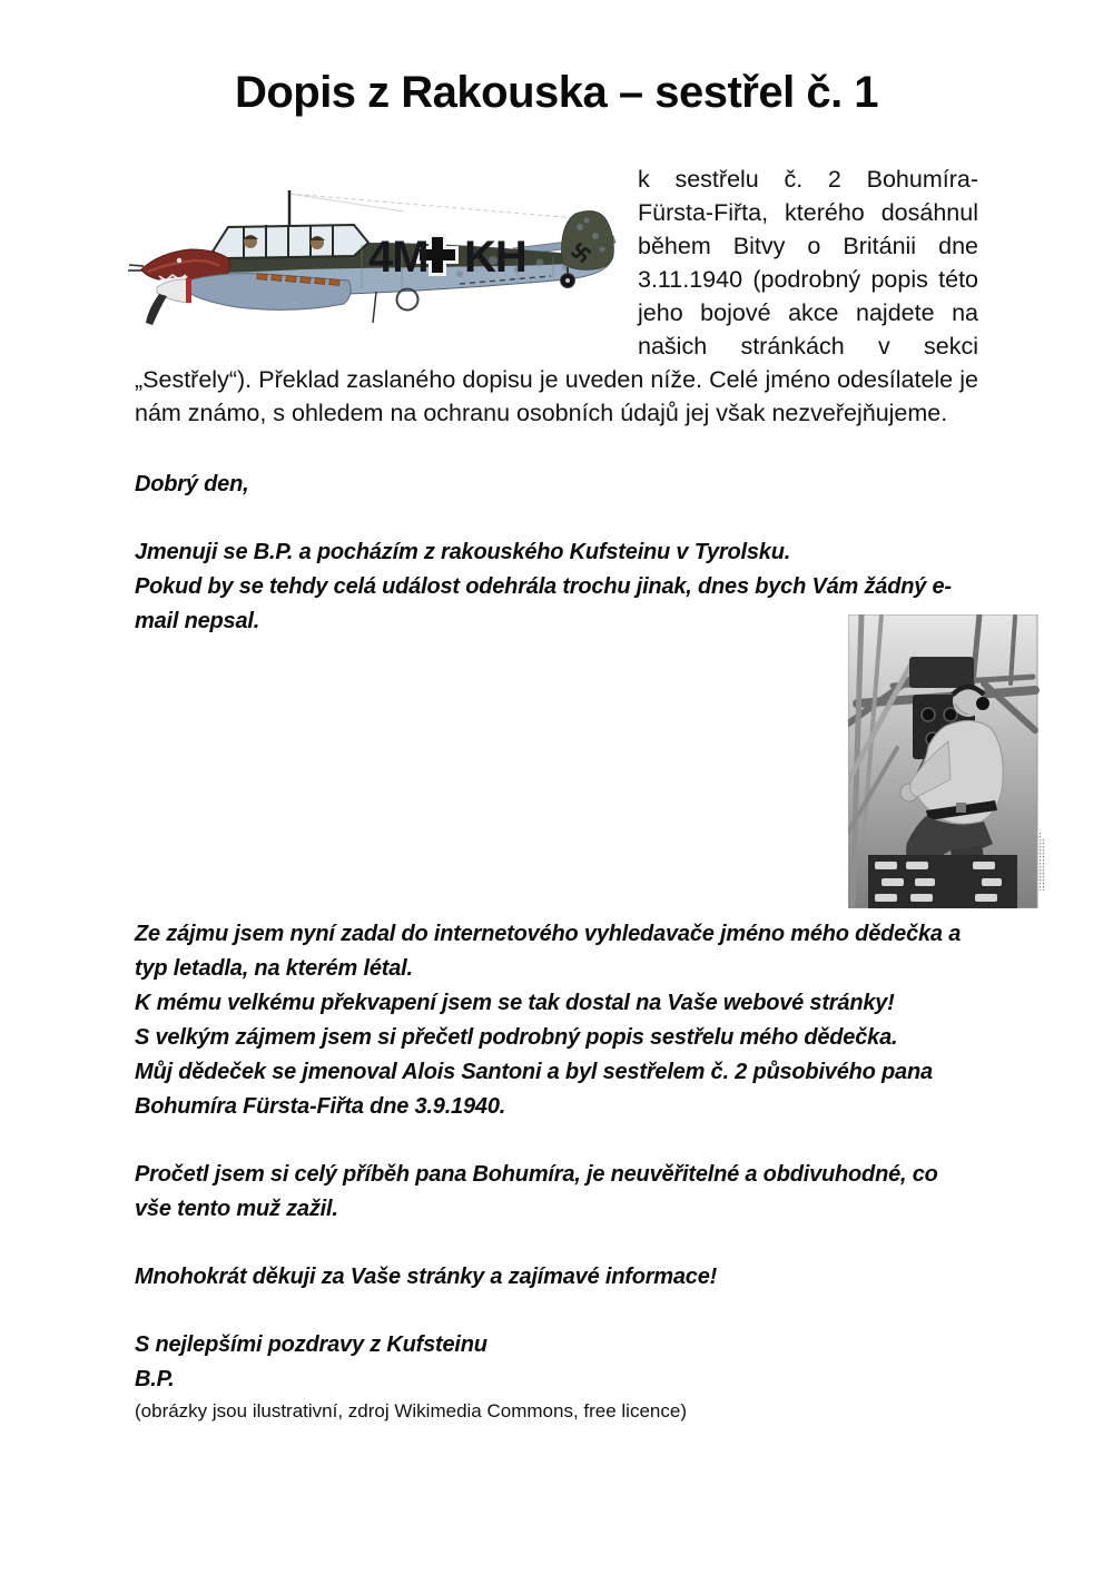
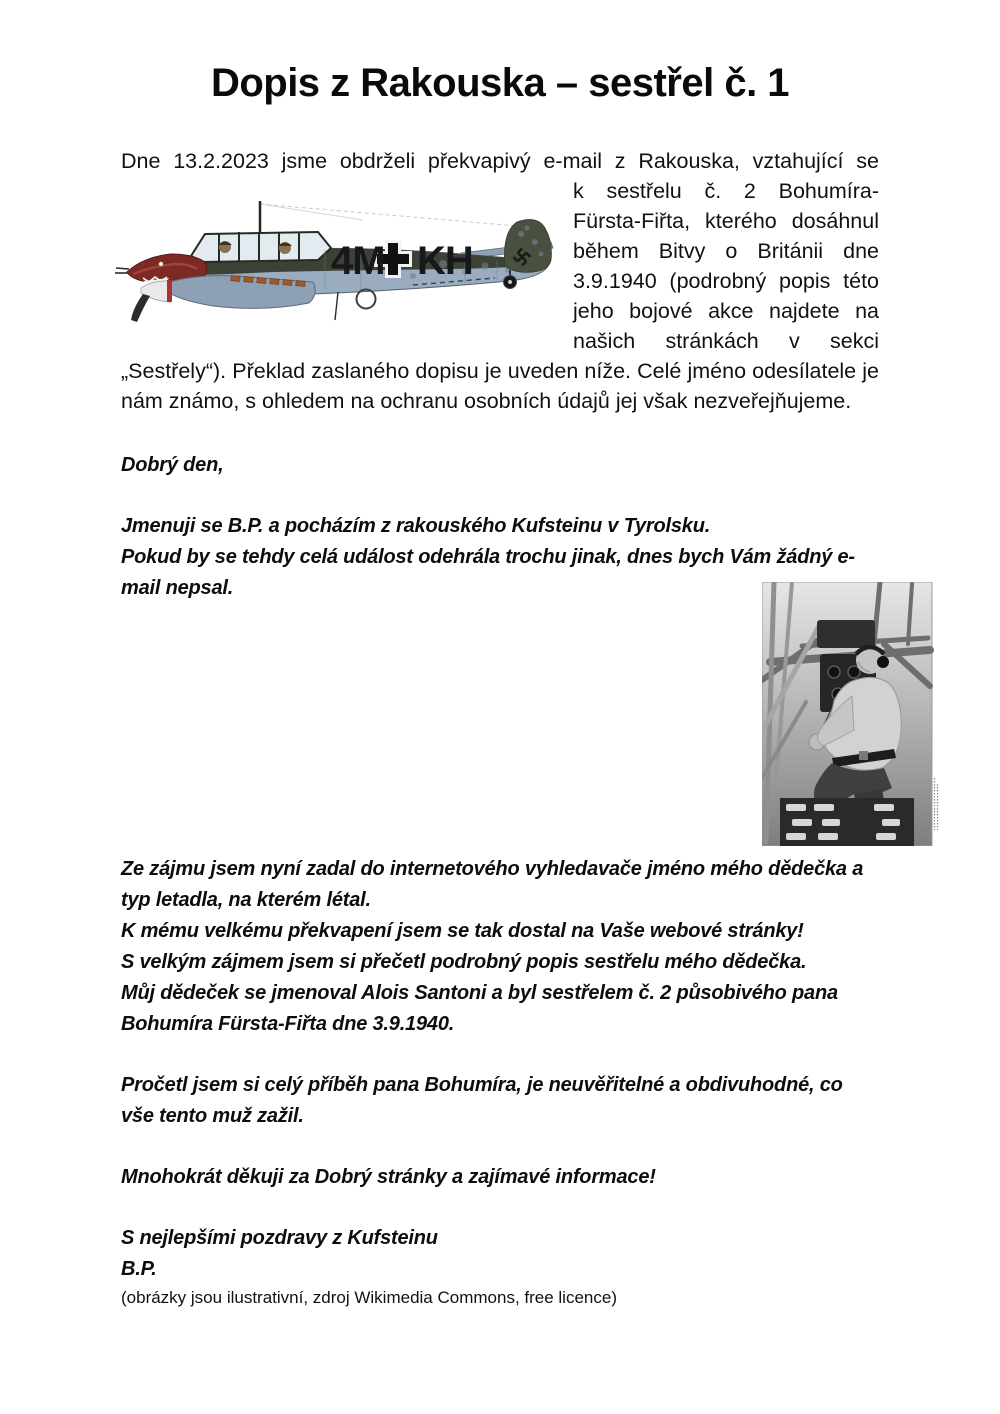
  Dopis z Rakouska – sestřel č. 1
+ Dne 13.2.2023 jsme obdrželi překvapivý e-mail z Rakouska, vztahující se
  4M
  KH
- k sestřelu č. 2 Bohumíra-Fürsta-Fiřta, kterého dosáhnul během Bitvy o Británii dne 3.11.1940 (podrobný popis této jeho bojové akce najdete na našich stránkách v sekci „Sestřely“). Překlad zaslaného dopisu je uveden níže. Celé jméno odesílatele je nám známo, s ohledem na ochranu osobních údajů jej však nezveřejňujeme.
+ k sestřelu č. 2 Bohumíra-Fürsta-Fiřta, kterého dosáhnul během Bitvy o Británii dne 3.9.1940 (podrobný popis této jeho bojové akce najdete na našich stránkách v sekci „Sestřely“). Překlad zaslaného dopisu je uveden níže. Celé jméno odesílatele je nám známo, s ohledem na ochranu osobních údajů jej však nezveřejňujeme.
  Dobrý den,
  Jmenuji se B.P. a pocházím z rakouského Kufsteinu v Tyrolsku.
  Pokud by se tehdy celá událost odehrála trochu jinak, dnes bych Vám žádný e-mail nepsal.
  Ze zájmu jsem nyní zadal do internetového vyhledavače jméno mého dědečka a typ letadla, na kterém létal.
  K mému velkému překvapení jsem se tak dostal na Vaše webové stránky!
  S velkým zájmem jsem si přečetl podrobný popis sestřelu mého dědečka.
  Můj dědeček se jmenoval Alois Santoni a byl sestřelem č. 2 působivého pana Bohumíra Fürsta-Fiřta dne 3.9.1940.
  Pročetl jsem si celý příběh pana Bohumíra, je neuvěřitelné a obdivuhodné, co vše tento muž zažil.
- Mnohokrát děkuji za Vaše stránky a zajímavé informace!
+ Mnohokrát děkuji za Dobrý stránky a zajímavé informace!
  S nejlepšími pozdravy z Kufsteinu
  B.P.
  (obrázky jsou ilustrativní, zdroj Wikimedia Commons, free licence)
